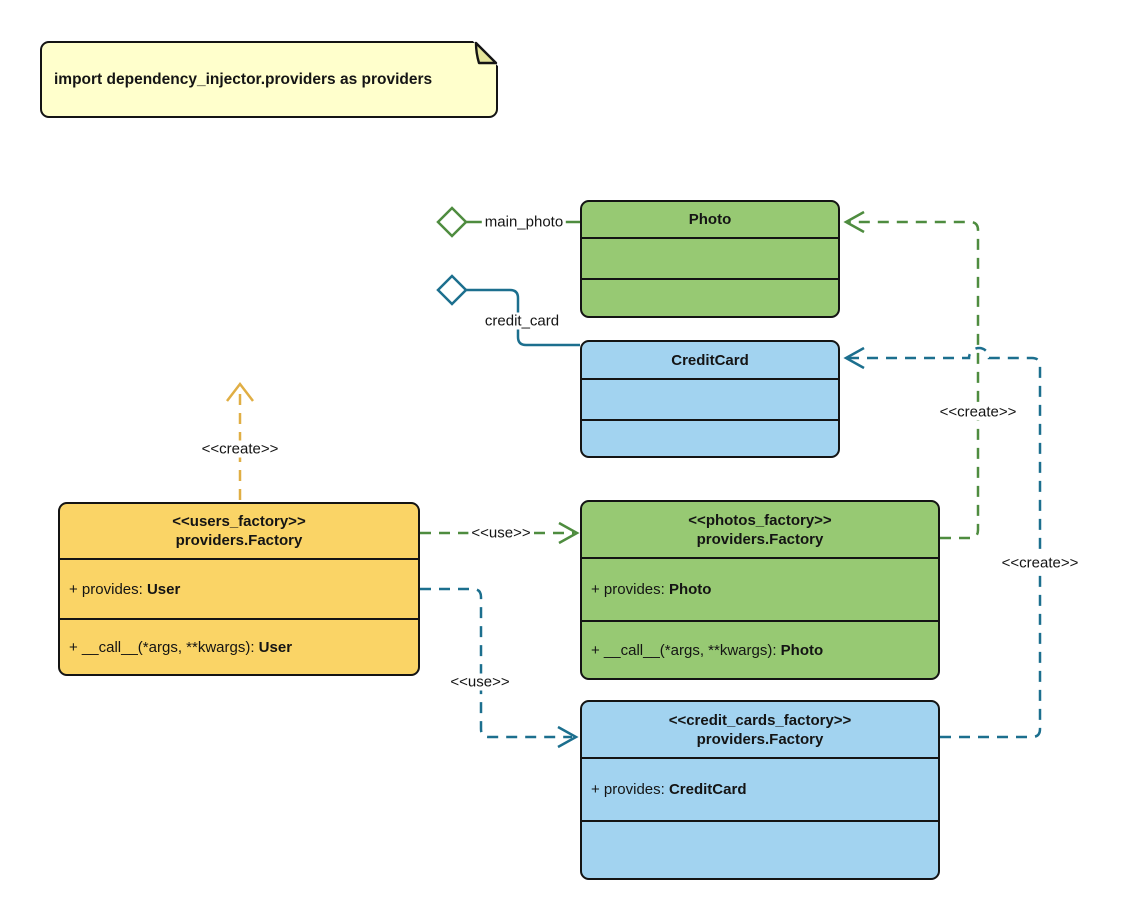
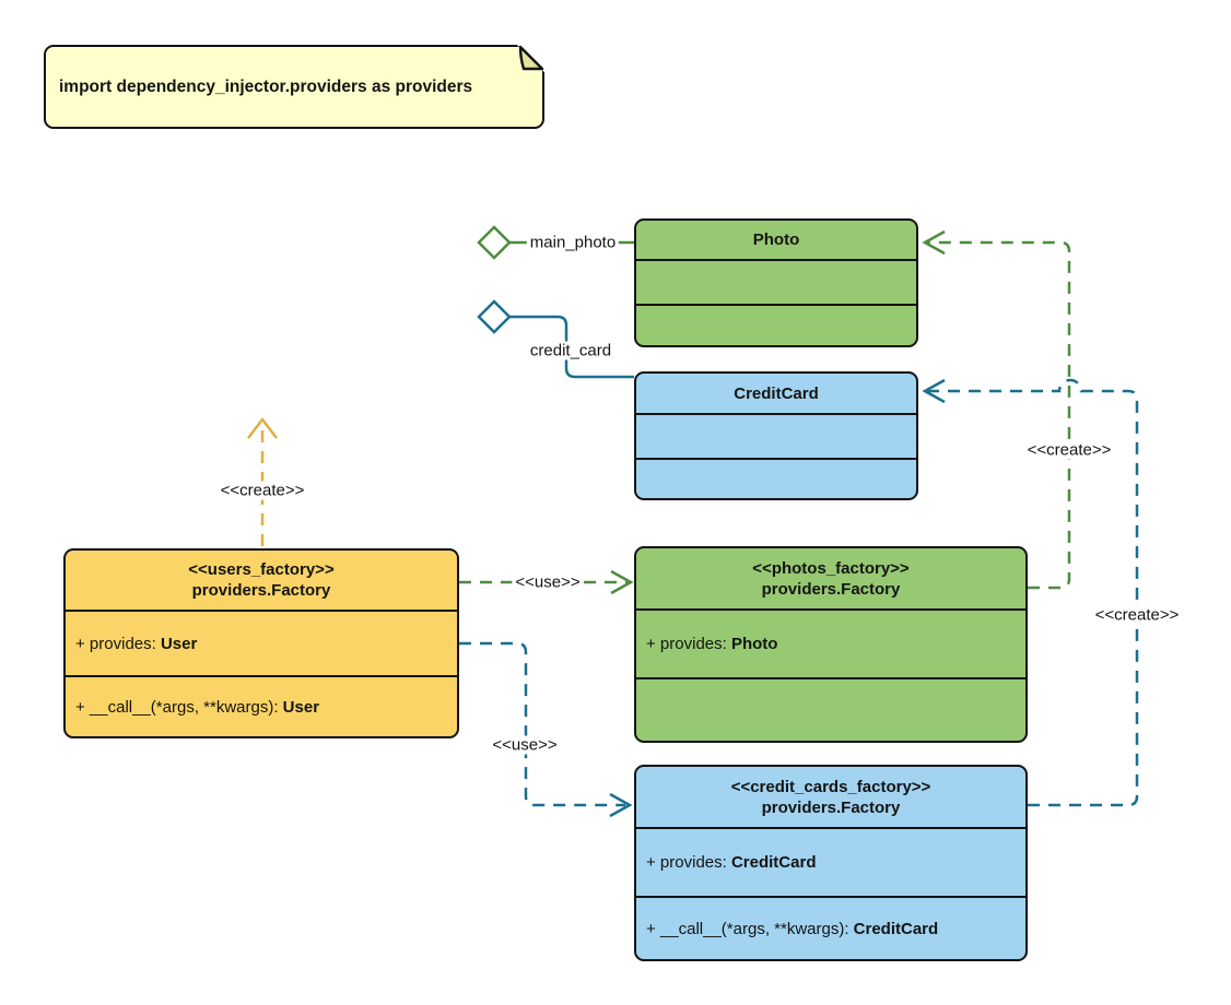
  import dependency_injector.providers as providers
  Photo
  CreditCard
  <<users_factory>>
  providers.Factory
  + provides: User
  + __call__(*args, **kwargs): User
  <<photos_factory>>
  providers.Factory
  + provides: Photo
- + __call__(*args, **kwargs): Photo
  <<credit_cards_factory>>
  providers.Factory
  + provides: CreditCard
+ + __call__(*args, **kwargs): CreditCard
  main_photo
  credit_card
  <<create>>
  <<use>>
  <<use>>
  <<create>>
  <<create>>
